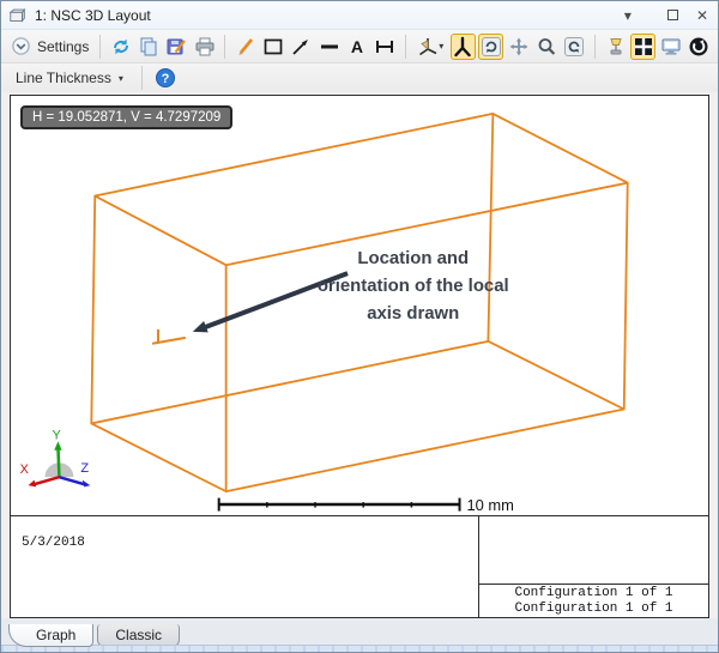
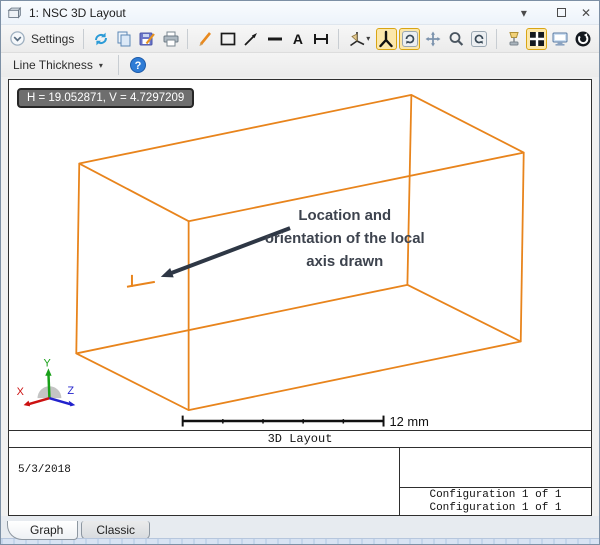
  1: NSC 3D Layout
  ▾
  ✕
  Settings
  A
  ▾
  Line Thickness
  ▾
  ?
  H = 19.052871, V = 4.7297209
  Location and
  orientation of the local
  axis drawn
  Y
  X
  Z
- 10 mm
+ 12 mm
+ 3D Layout
  5/3/2018
  Configuration 1 of 1
  Configuration 1 of 1
  Graph
  Classic
